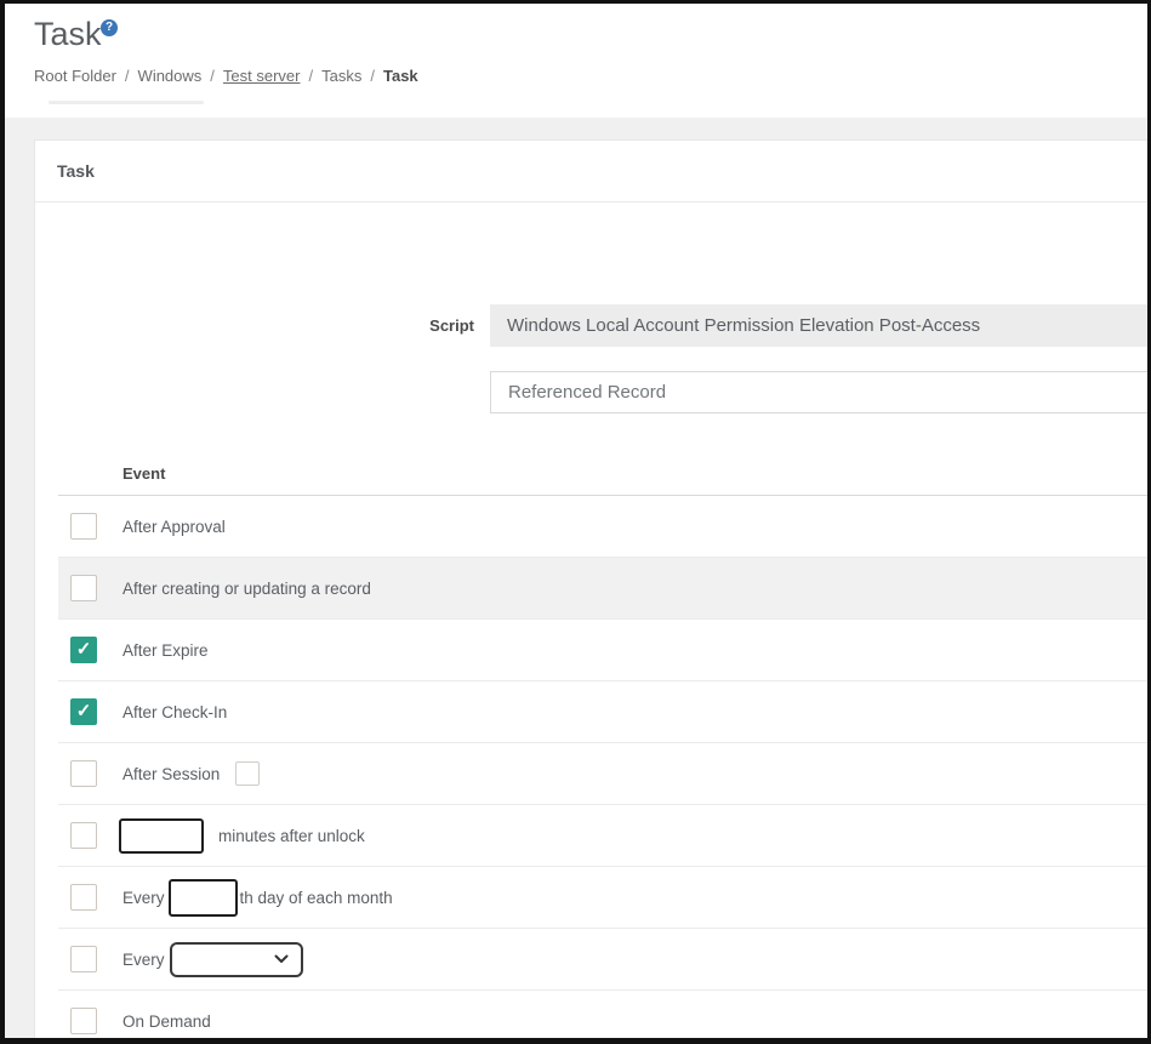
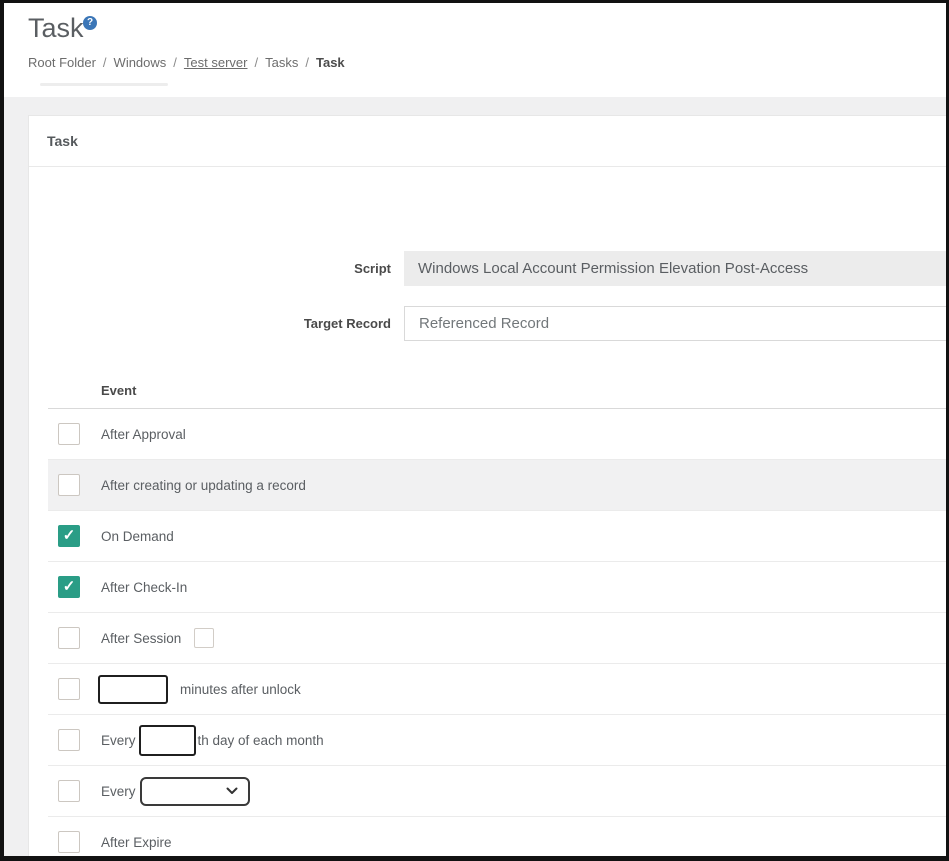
  Task
  ?
  Root Folder / Windows / Test server / Tasks / Task
  Task
  Script
  Windows Local Account Permission Elevation Post-Access
+ Target Record
  Referenced Record
  Event
  After Approval
  After creating or updating a record
  ✓
- After Expire
+ On Demand
  ✓
  After Check-In
  After Session
  minutes after unlock
  Every
  th day of each month
  Every
- On Demand
+ After Expire
